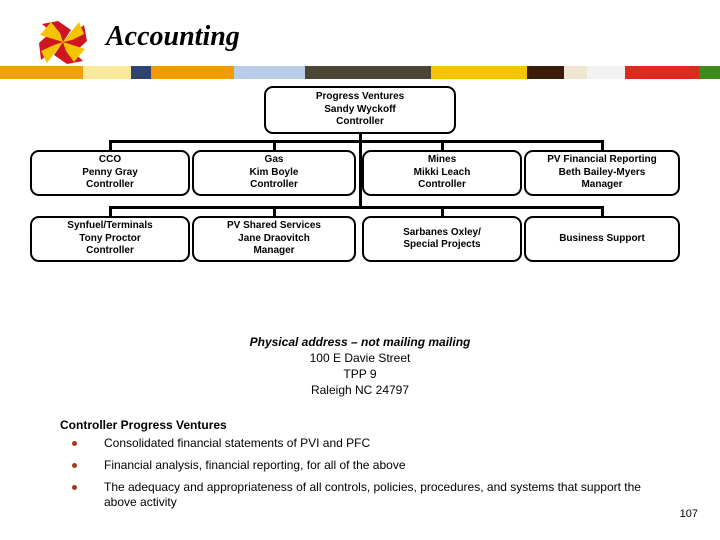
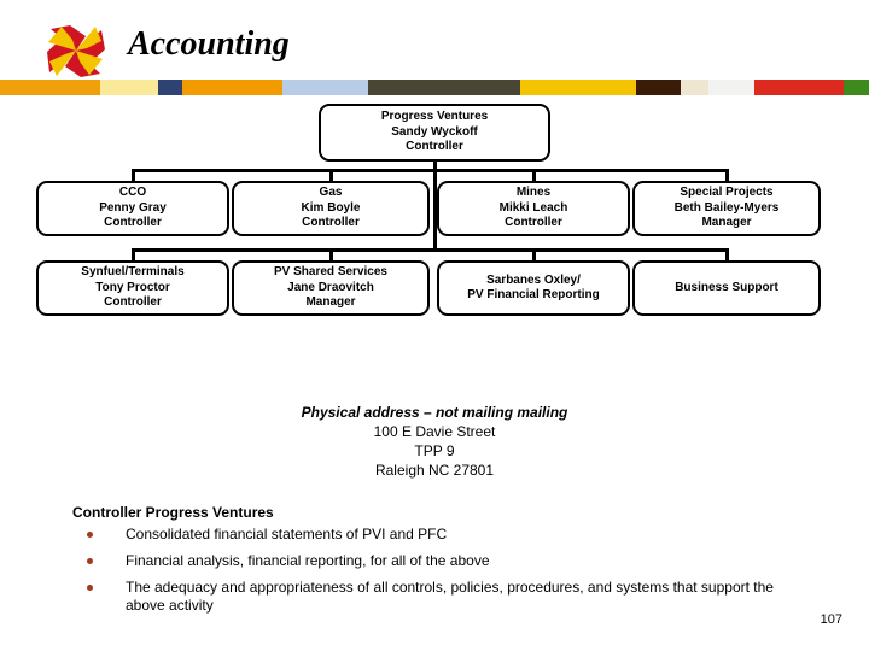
  Accounting
  Progress Ventures
  Sandy Wyckoff
  Controller
  CCO
  Penny Gray
  Controller
  Gas
  Kim Boyle
  Controller
  Mines
  Mikki Leach
  Controller
- PV Financial Reporting
+ Special Projects
  Beth Bailey-Myers
  Manager
  Synfuel/Terminals
  Tony Proctor
  Controller
  PV Shared Services
  Jane Draovitch
  Manager
  Sarbanes Oxley/
- Special Projects
+ PV Financial Reporting
  Business Support
  Physical address – not mailing mailing
  100 E Davie Street
  TPP 9
- Raleigh NC 24797
+ Raleigh NC 27801
  Controller Progress Ventures
  Consolidated financial statements of PVI and PFC
  Financial analysis, financial reporting, for all of the above
  The adequacy and appropriateness of all controls, policies, procedures, and systems that support the above activity
  107
